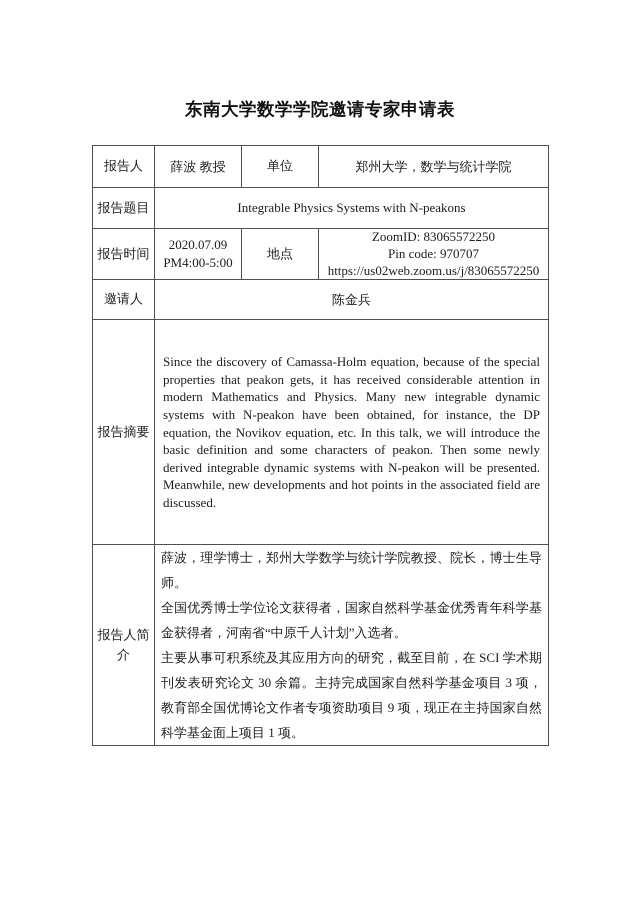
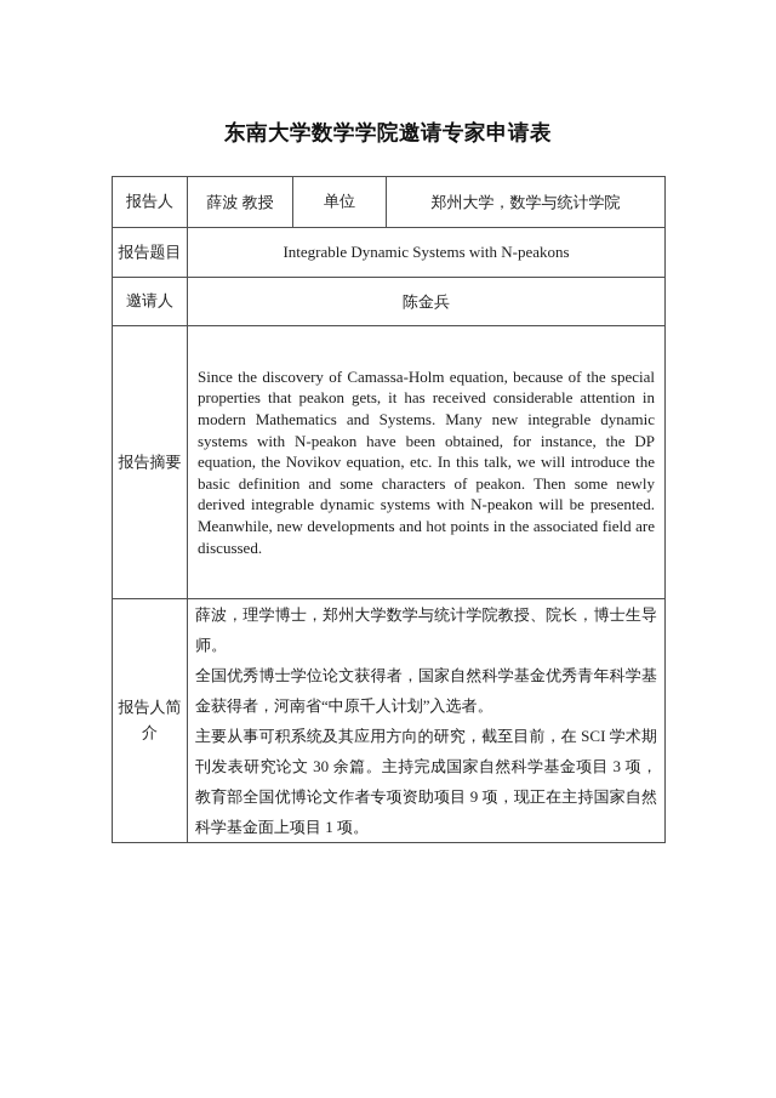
  东南大学数学学院邀请专家申请表
  报告人	薛波 教授	单位	郑州大学，数学与统计学院
- 报告题目	Integrable Physics Systems with N-peakons
+ 报告题目	Integrable Dynamic Systems with N-peakons
- 报告时间	2020.07.09 PM4:00-5:00	地点	ZoomID: 83065572250 Pin code: 970707 https://us02web.zoom.us/j/83065572250
  邀请人	陈金兵
- 报告摘要	Since the discovery of Camassa-Holm equation, because of the special properties that peakon gets, it has received considerable attention in modern Mathematics and Physics. Many new integrable dynamic systems with N-peakon have been obtained, for instance, the DP equation, the Novikov equation, etc. In this talk, we will introduce the basic definition and some characters of peakon. Then some newly derived integrable dynamic systems with N-peakon will be presented. Meanwhile, new developments and hot points in the associated field are discussed.
+ 报告摘要	Since the discovery of Camassa-Holm equation, because of the special properties that peakon gets, it has received considerable attention in modern Mathematics and Systems. Many new integrable dynamic systems with N-peakon have been obtained, for instance, the DP equation, the Novikov equation, etc. In this talk, we will introduce the basic definition and some characters of peakon. Then some newly derived integrable dynamic systems with N-peakon will be presented. Meanwhile, new developments and hot points in the associated field are discussed.
  报告人简介	薛波，理学博士，郑州大学数学与统计学院教授、院长，博士生导师。 全国优秀博士学位论文获得者，国家自然科学基金优秀青年科学基金获得者，河南省“中原千人计划”入选者。 主要从事可积系统及其应用方向的研究，截至目前，在 SCI 学术期刊发表研究论文 30 余篇。主持完成国家自然科学基金项目 3 项，教育部全国优博论文作者专项资助项目 9 项，现正在主持国家自然科学基金面上项目 1 项。
